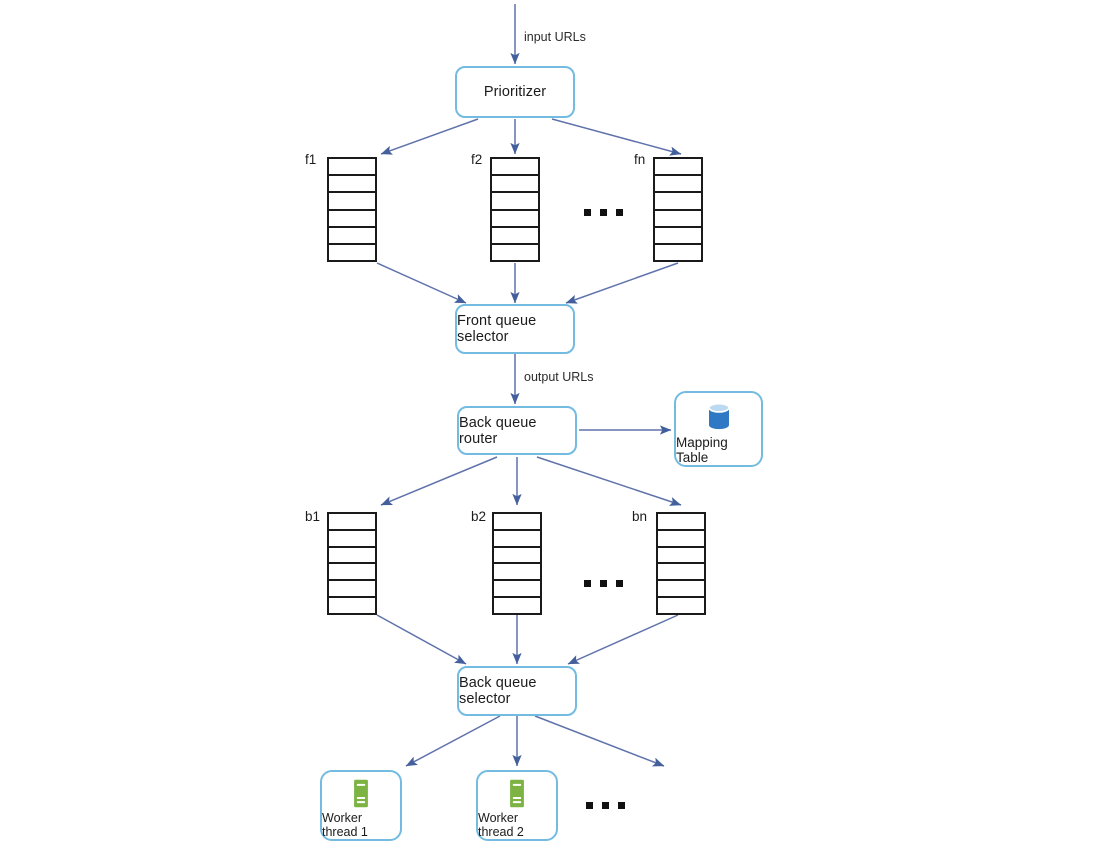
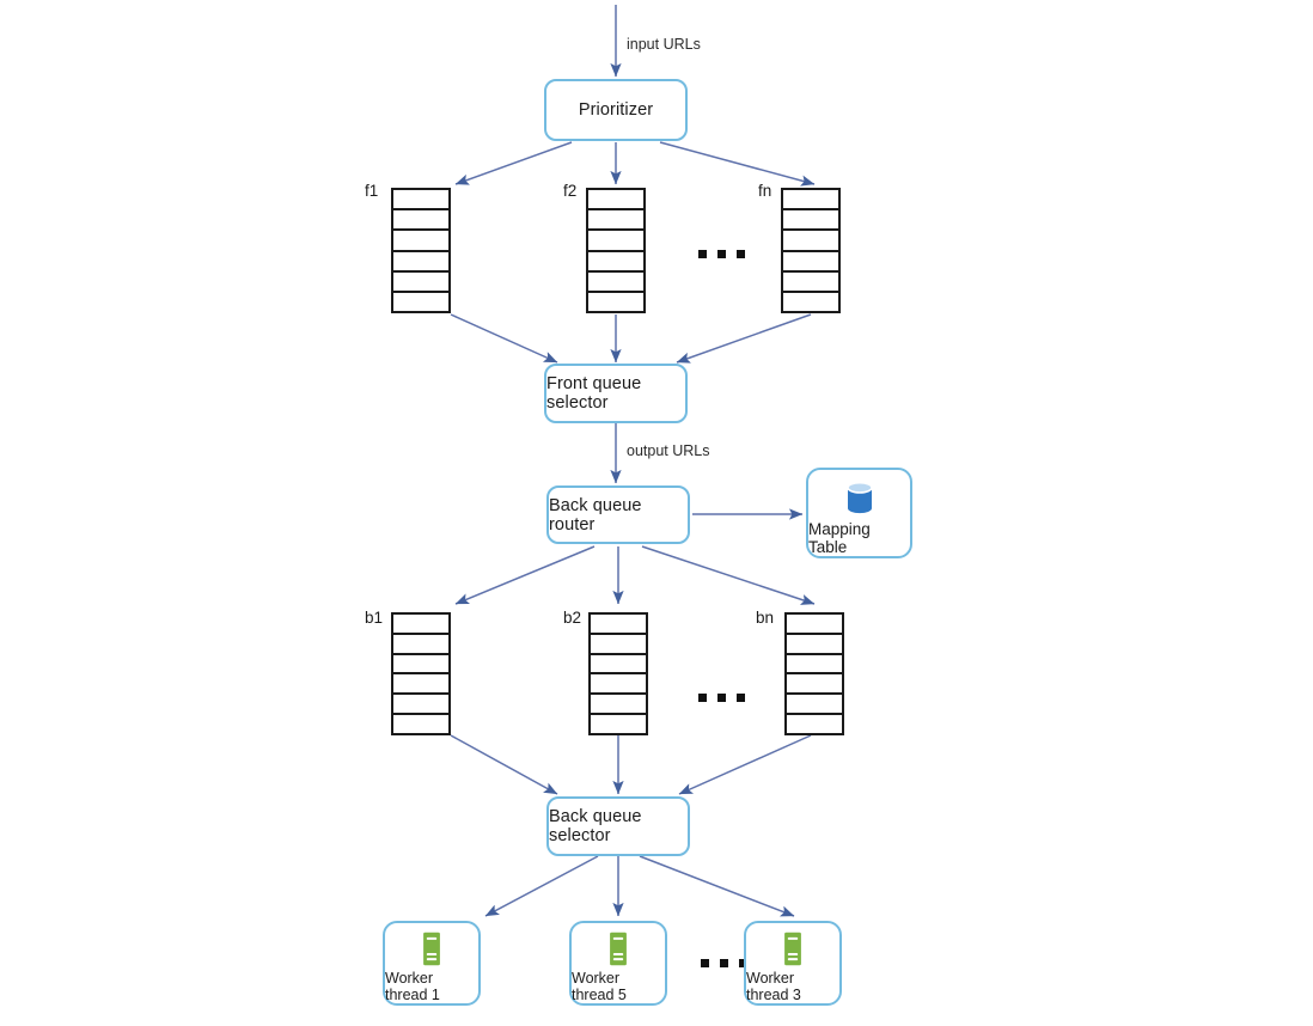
  input URLs
  output URLs
  Prioritizer
  f1
  f2
  fn
  Front queue selector
  Back queue router
  Mapping Table
  b1
  b2
  bn
  Back queue selector
  Worker thread 1
- Worker thread 2
+ Worker thread 5
+ Worker thread 3
